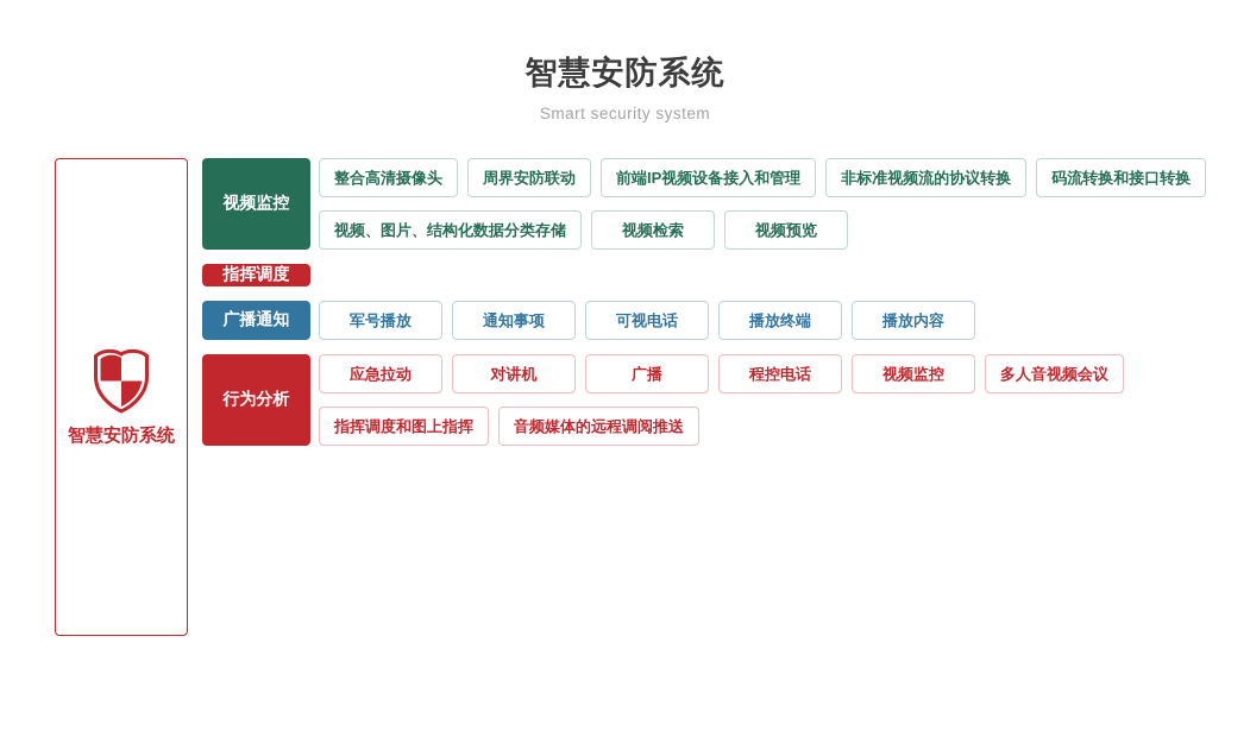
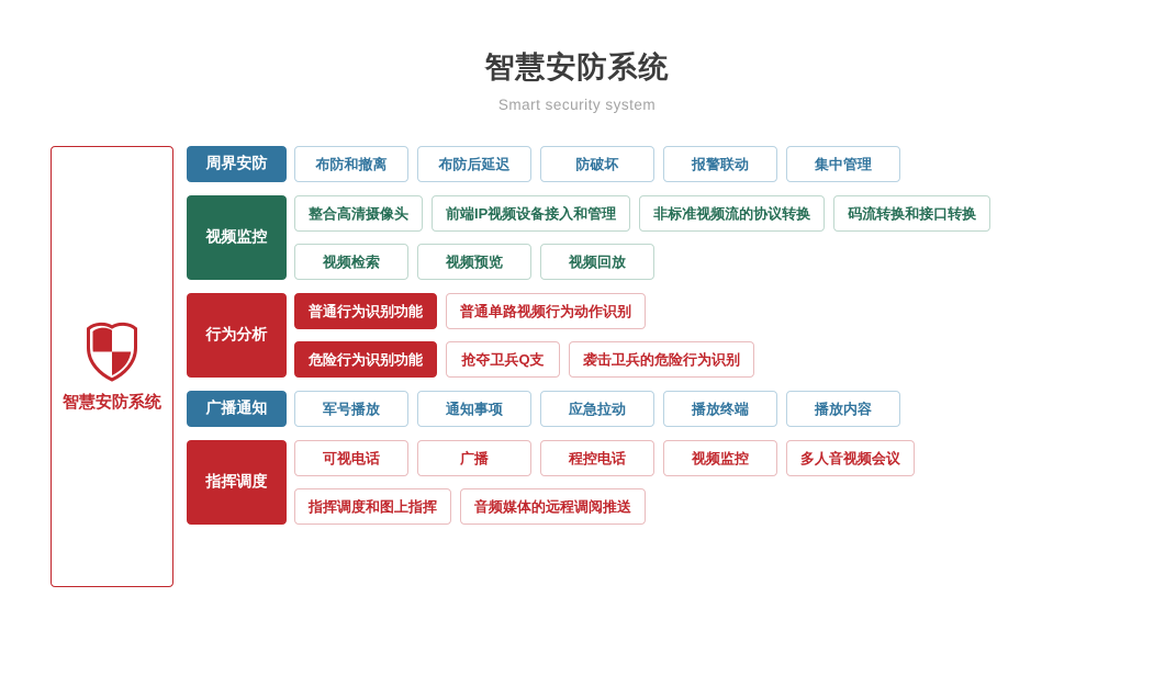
  智慧安防系统
  Smart security system
  智慧安防系统
+ 周界安防
+ 布防和撤离
+ 布防后延迟
+ 防破坏
+ 报警联动
+ 集中管理
  视频监控
  整合高清摄像头
- 周界安防联动
  前端IP视频设备接入和管理
  非标准视频流的协议转换
  码流转换和接口转换
- 视频、图片、结构化数据分类存储
  视频检索
  视频预览
+ 视频回放
- 指挥调度
+ 行为分析
+ 普通行为识别功能
+ 普通单路视频行为动作识别
+ 危险行为识别功能
+ 抢夺卫兵Q支
+ 袭击卫兵的危险行为识别
  广播通知
  军号播放
  通知事项
- 可视电话
+ 应急拉动
  播放终端
  播放内容
- 行为分析
+ 指挥调度
- 应急拉动
+ 可视电话
- 对讲机
  广播
  程控电话
  视频监控
  多人音视频会议
  指挥调度和图上指挥
  音频媒体的远程调阅推送
